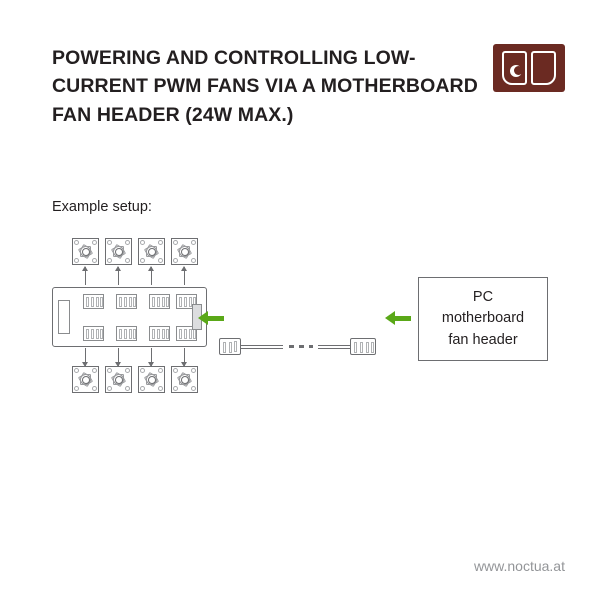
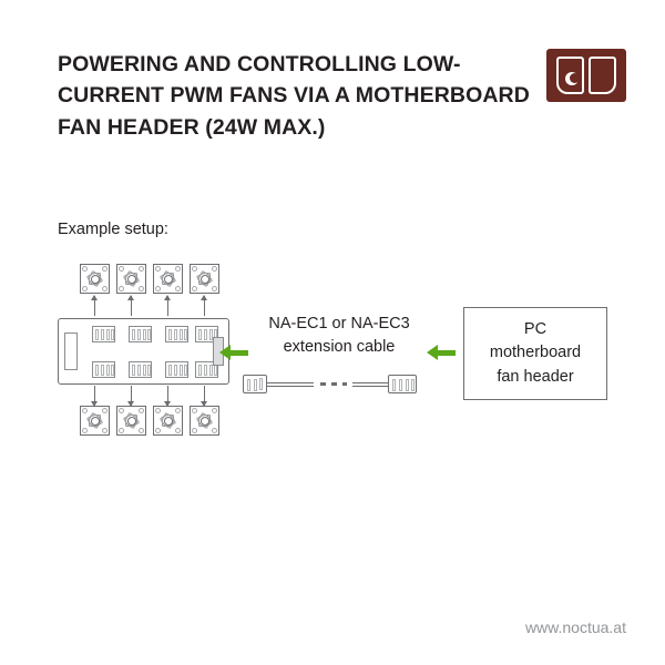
  POWERING AND CONTROLLING LOW-CURRENT PWM FANS VIA A MOTHERBOARD FAN HEADER (24W MAX.)
  Example setup:
+ NA-EC1 or NA-EC3
+ extension cable
  PC
  motherboard
  fan header
  www.noctua.at
